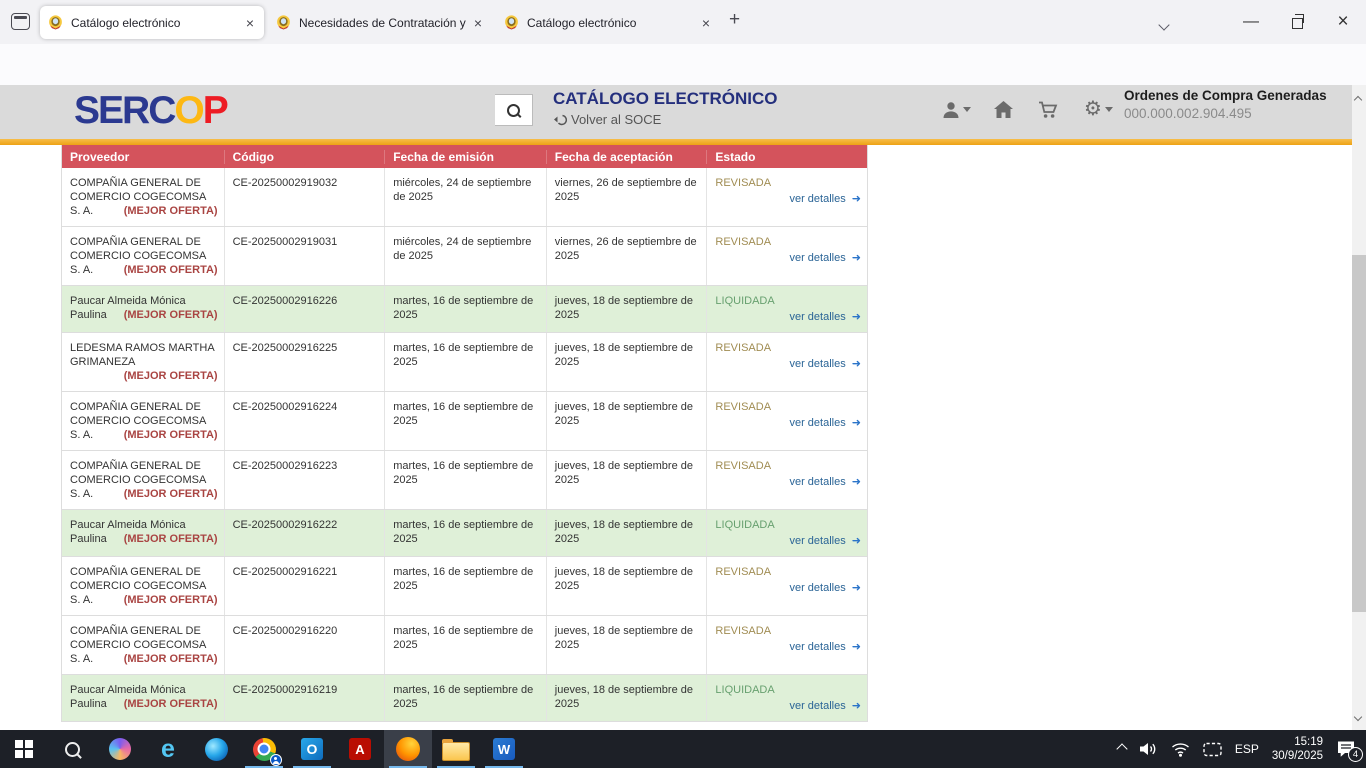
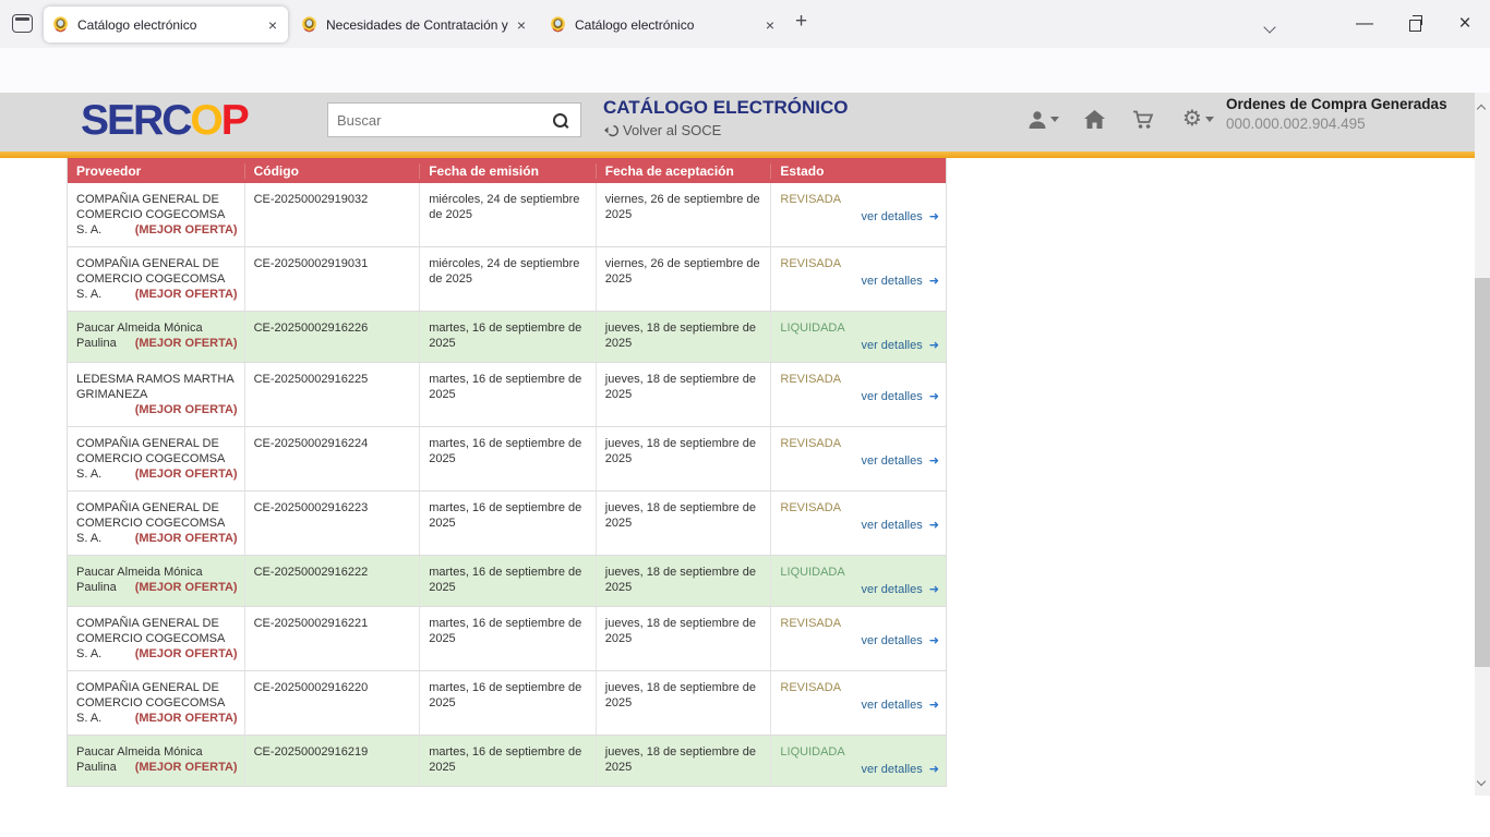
  Catálogo electrónico
  ×
  Necesidades de Contratación y
  ×
  Catálogo electrónico
  ×
  +
  —
  ×
  SERCOP
+ Buscar
  CATÁLOGO ELECTRÓNICO
  Volver al SOCE
  ⚙
  Ordenes de Compra Generadas
  000.000.002.904.495
  Proveedor
  Código
  Fecha de emisión
  Fecha de aceptación
  Estado
  COMPAÑIA GENERAL DE COMERCIO COGECOMSA S. A.
  (MEJOR OFERTA)
  CE-20250002919032
  miércoles, 24 de septiembre de 2025
  viernes, 26 de septiembre de 2025
  REVISADA
  ver detalles ➜
  COMPAÑIA GENERAL DE COMERCIO COGECOMSA S. A.
  (MEJOR OFERTA)
  CE-20250002919031
  miércoles, 24 de septiembre de 2025
  viernes, 26 de septiembre de 2025
  REVISADA
  ver detalles ➜
  Paucar Almeida Mónica Paulina
  (MEJOR OFERTA)
  CE-20250002916226
  martes, 16 de septiembre de 2025
  jueves, 18 de septiembre de 2025
  LIQUIDADA
  ver detalles ➜
  LEDESMA RAMOS MARTHA GRIMANEZA
  (MEJOR OFERTA)
  CE-20250002916225
  martes, 16 de septiembre de 2025
  jueves, 18 de septiembre de 2025
  REVISADA
  ver detalles ➜
  COMPAÑIA GENERAL DE COMERCIO COGECOMSA S. A.
  (MEJOR OFERTA)
  CE-20250002916224
  martes, 16 de septiembre de 2025
  jueves, 18 de septiembre de 2025
  REVISADA
  ver detalles ➜
  COMPAÑIA GENERAL DE COMERCIO COGECOMSA S. A.
  (MEJOR OFERTA)
  CE-20250002916223
  martes, 16 de septiembre de 2025
  jueves, 18 de septiembre de 2025
  REVISADA
  ver detalles ➜
  Paucar Almeida Mónica Paulina
  (MEJOR OFERTA)
  CE-20250002916222
  martes, 16 de septiembre de 2025
  jueves, 18 de septiembre de 2025
  LIQUIDADA
  ver detalles ➜
  COMPAÑIA GENERAL DE COMERCIO COGECOMSA S. A.
  (MEJOR OFERTA)
  CE-20250002916221
  martes, 16 de septiembre de 2025
  jueves, 18 de septiembre de 2025
  REVISADA
  ver detalles ➜
  COMPAÑIA GENERAL DE COMERCIO COGECOMSA S. A.
  (MEJOR OFERTA)
  CE-20250002916220
  martes, 16 de septiembre de 2025
  jueves, 18 de septiembre de 2025
  REVISADA
  ver detalles ➜
  Paucar Almeida Mónica Paulina
  (MEJOR OFERTA)
  CE-20250002916219
  martes, 16 de septiembre de 2025
  jueves, 18 de septiembre de 2025
  LIQUIDADA
  ver detalles ➜
- e
- O
- A
- W
- ESP
- 15:19
- 30/9/2025
- 4
